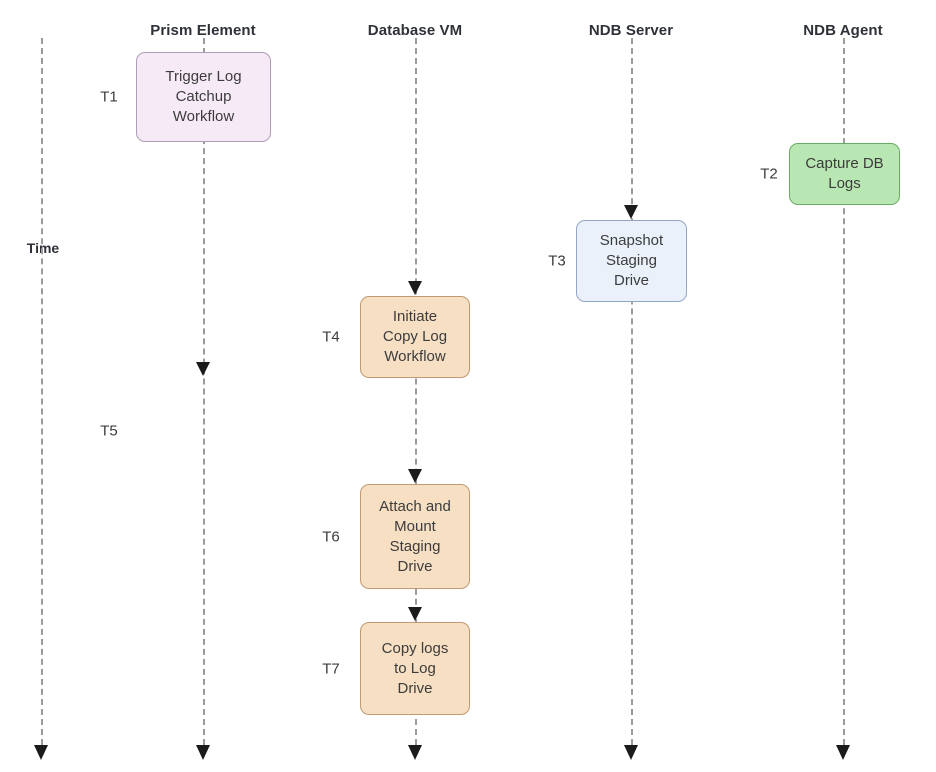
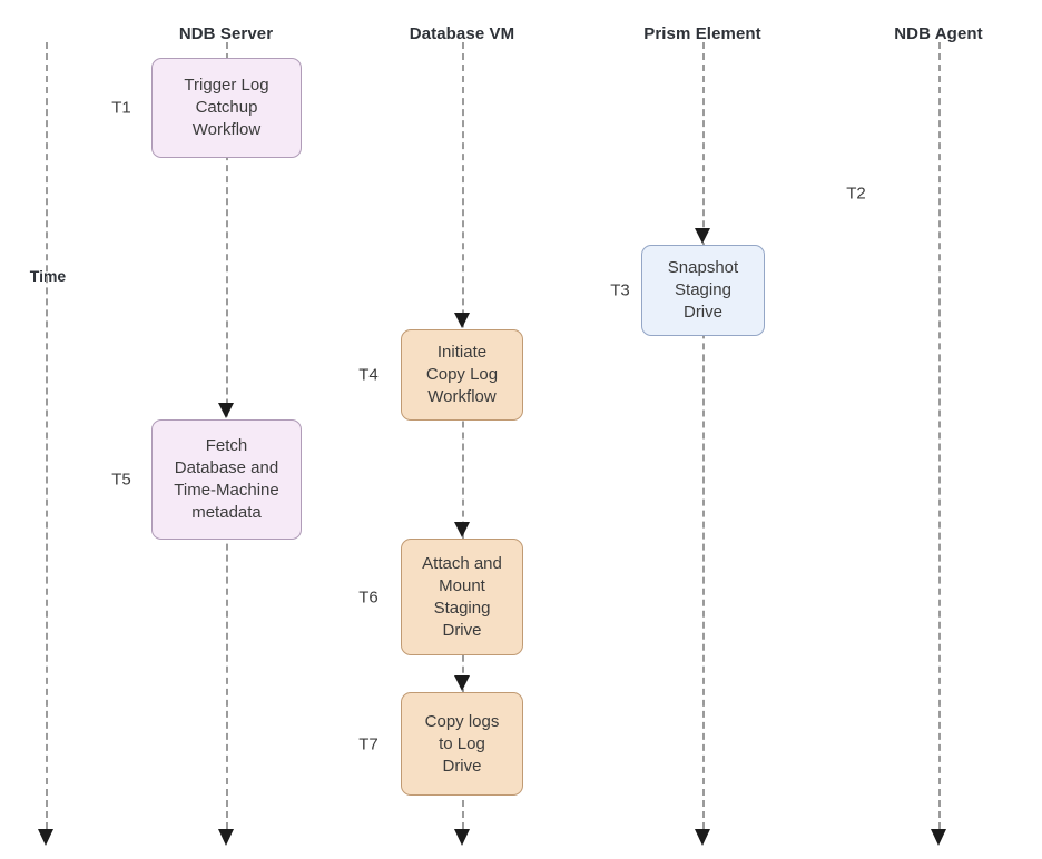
- Prism Element
+ NDB Server
  Database VM
- NDB Server
+ Prism Element
  NDB Agent
  Time
  Trigger Log
  Catchup
  Workflow
  T1
- Capture DB
- Logs
  T2
  Snapshot
  Staging
  Drive
  T3
  Initiate
  Copy Log
  Workflow
  T4
+ Fetch
+ Database and
+ Time-Machine
+ metadata
  T5
  Attach and
  Mount
  Staging
  Drive
  T6
  Copy logs
  to Log
  Drive
  T7
